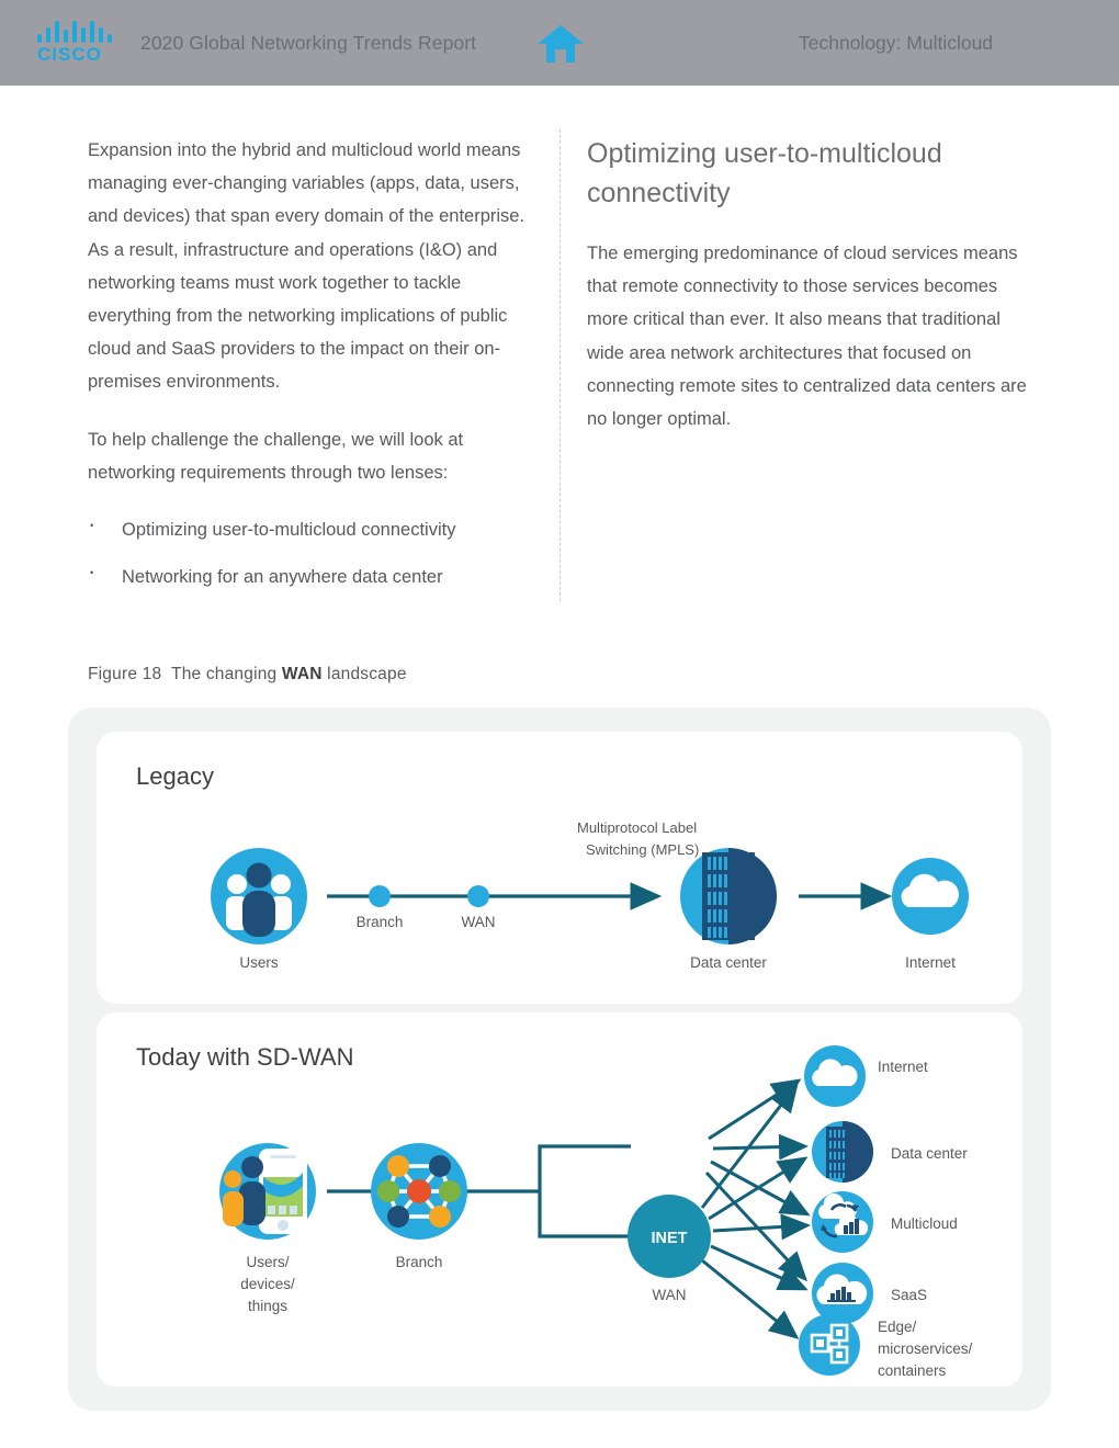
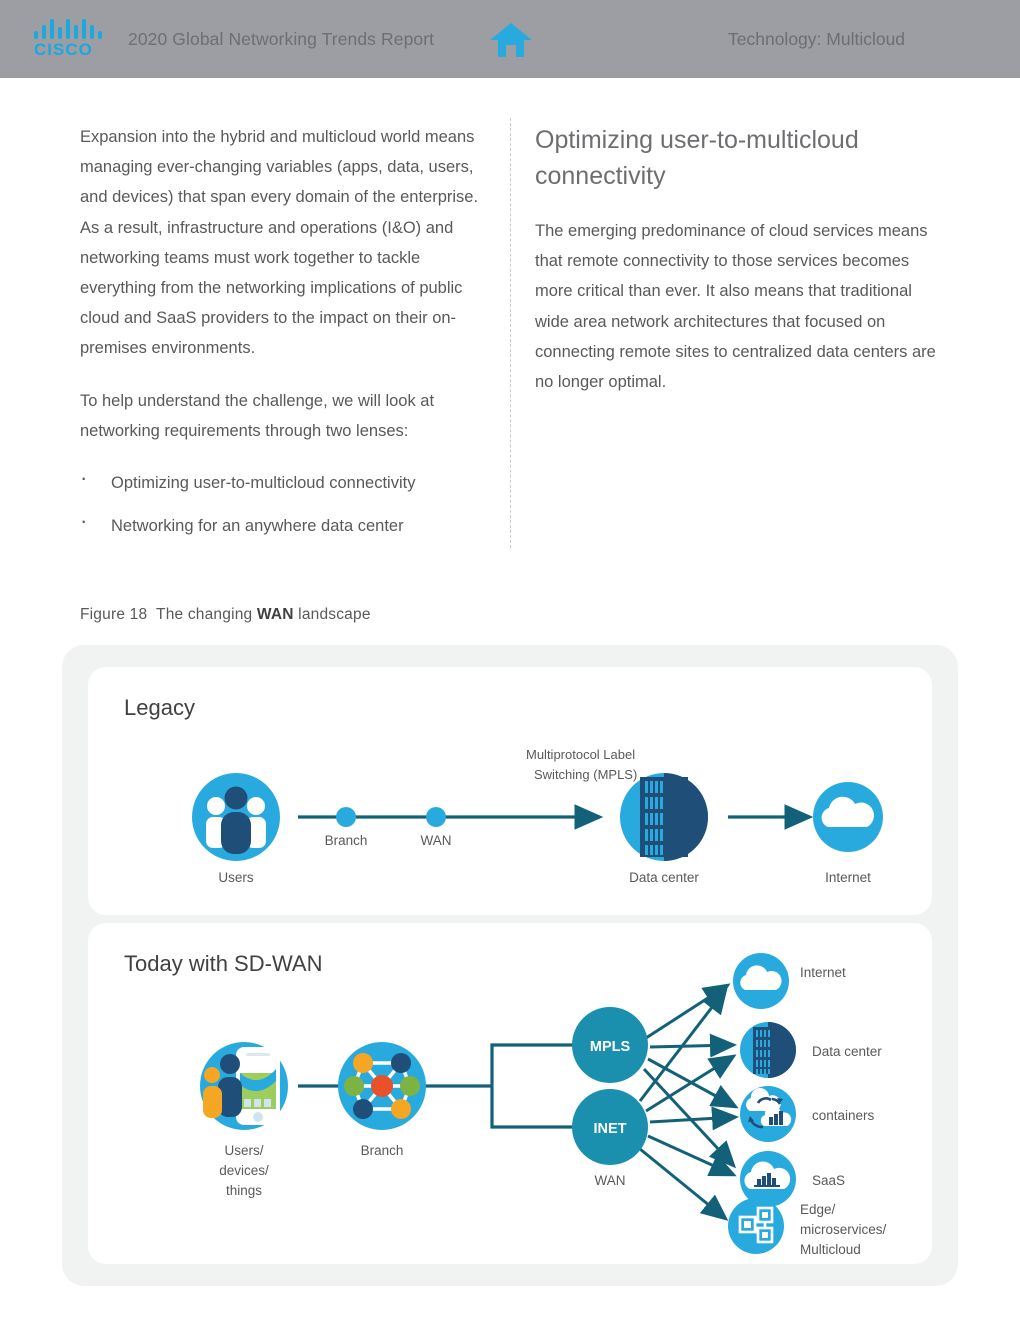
  CISCO
  2020 Global Networking Trends Report
  Technology: Multicloud
  Expansion into the hybrid and multicloud world means managing ever-changing variables (apps, data, users, and devices) that span every domain of the enterprise. As a result, infrastructure and operations (I&O) and networking teams must work together to tackle everything from the networking implications of public cloud and SaaS providers to the impact on their on-premises environments.
- To help challenge the challenge, we will look at networking requirements through two lenses:
+ To help understand the challenge, we will look at networking requirements through two lenses:
  Optimizing user-to-multicloud connectivity
  Networking for an anywhere data center
  Optimizing user-to-multicloud connectivity
  The emerging predominance of cloud services means that remote connectivity to those services becomes more critical than ever. It also means that traditional wide area network architectures that focused on connecting remote sites to centralized data centers are no longer optimal.
  Figure 18 The changing WAN landscape
  Legacy
  Users
  Branch
  WAN
  Multiprotocol Label
  Switching (MPLS)
  Data center
  Internet
  Today with SD-WAN
  Users/
  devices/
  things
  Branch
+ MPLS
  INET
  WAN
  Internet
  Data center
- Multicloud
+ containers
  SaaS
  Edge/
  microservices/
- containers
+ Multicloud
